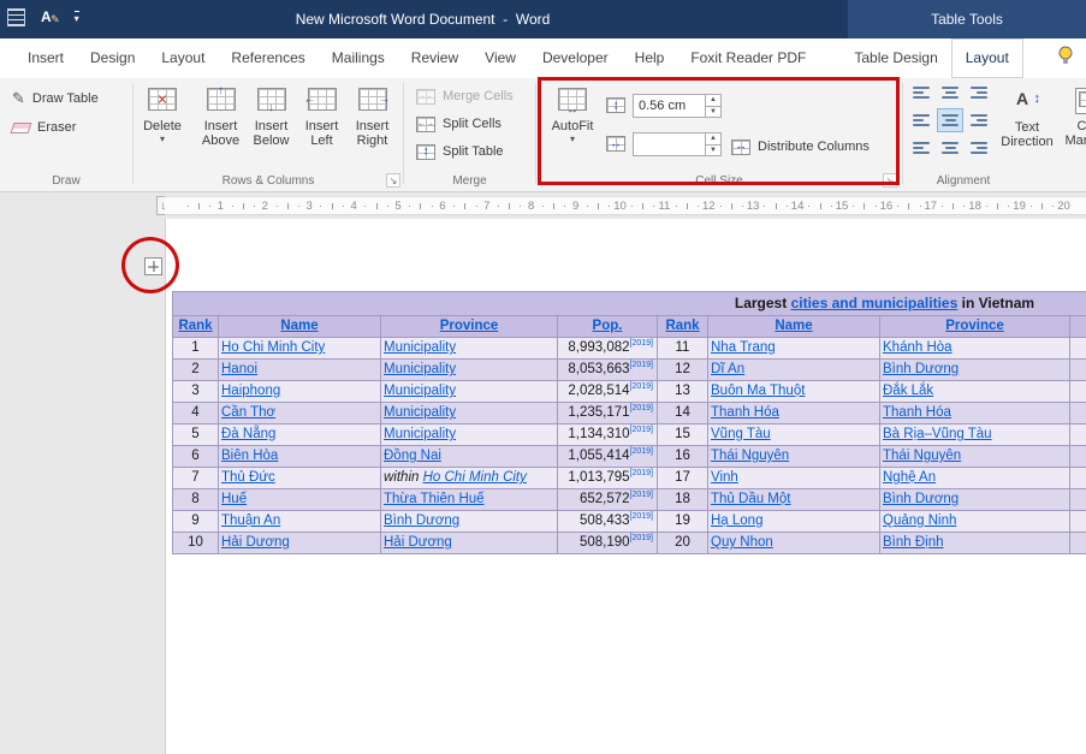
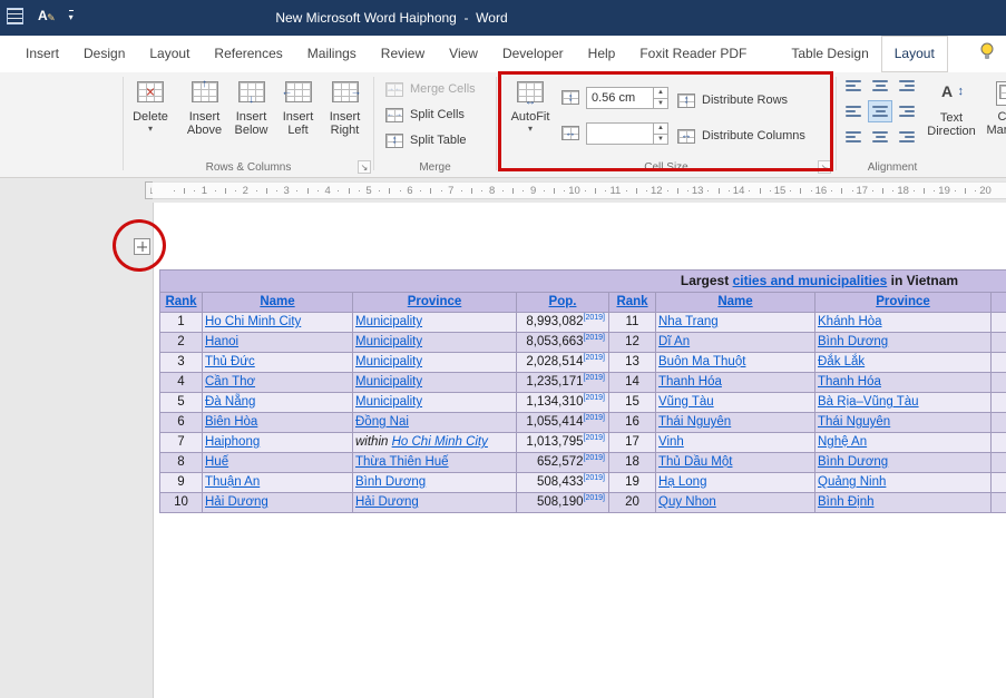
  A
  ▾
- New Microsoft Word Document - Word
+ New Microsoft Word Haiphong - Word
- Table Tools
  Insert
  Design
  Layout
  References
  Mailings
  Review
  View
  Developer
  Help
  Foxit Reader PDF
  Table Design
  Layout
- Draw Table
- Eraser
- Draw
  Delete
  ▾
  Insert
  Above
  Insert
  Below
  Insert
  Left
  Insert
  Right
  Rows & Columns
  ↘
  Merge Cells
  Split Cells
  Split Table
  Merge
  AutoFit
  ▾
  0.56 cm
+ Distribute Rows
  Distribute Columns
  Cell Size
  ↘
  Text
  Direction
  Alignment
  1
  2
  3
  4
  5
  6
  7
  8
  9
  10
  11
  12
  13
  14
  15
  16
  17
  18
  19
  20
  Largest cities and municipalities in Vietnam
  Rank	Name	Province	Pop.	Rank	Name	Province
  1	Ho Chi Minh City	Municipality	8,993,082	11	Nha Trang	Khánh Hòa
  2	Hanoi	Municipality	8,053,663	12	Dĩ An	Bình Dương
- 3	Haiphong	Municipality	2,028,514	13	Buôn Ma Thuột	Đắk Lắk
+ 3	Thủ Đức	Municipality	2,028,514	13	Buôn Ma Thuột	Đắk Lắk
  4	Cần Thơ	Municipality	1,235,171	14	Thanh Hóa	Thanh Hóa
  5	Đà Nẵng	Municipality	1,134,310	15	Vũng Tàu	Bà Rịa–Vũng Tàu
  6	Biên Hòa	Đồng Nai	1,055,414	16	Thái Nguyên	Thái Nguyên
- 7	Thủ Đức	within Ho Chi Minh City	1,013,795	17	Vinh	Nghệ An
+ 7	Haiphong	within Ho Chi Minh City	1,013,795	17	Vinh	Nghệ An
  8	Huế	Thừa Thiên Huế	652,572	18	Thủ Dầu Một	Bình Dương
  9	Thuận An	Bình Dương	508,433	19	Hạ Long	Quảng Ninh
  10	Hải Dương	Hải Dương	508,190	20	Quy Nhon	Bình Định
